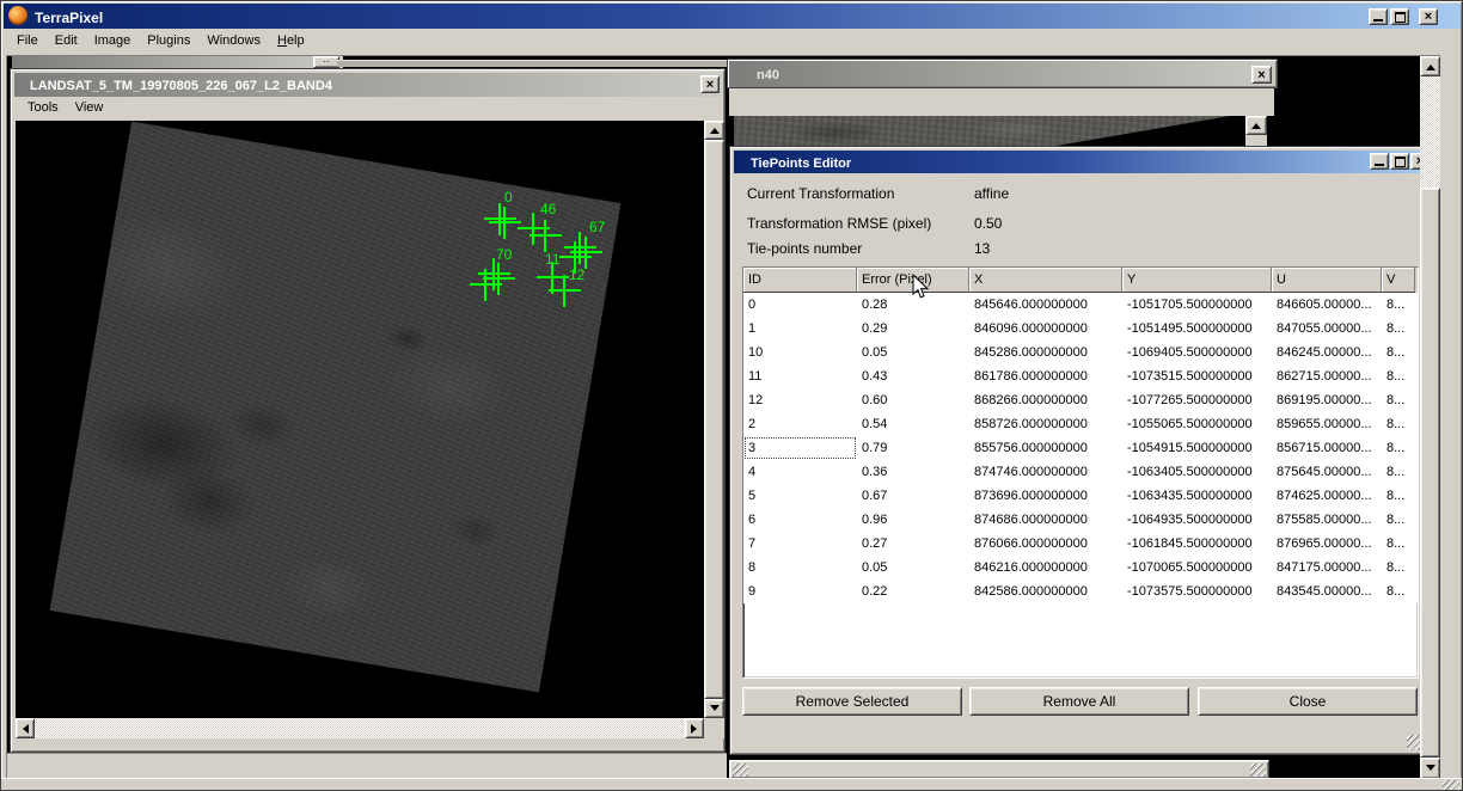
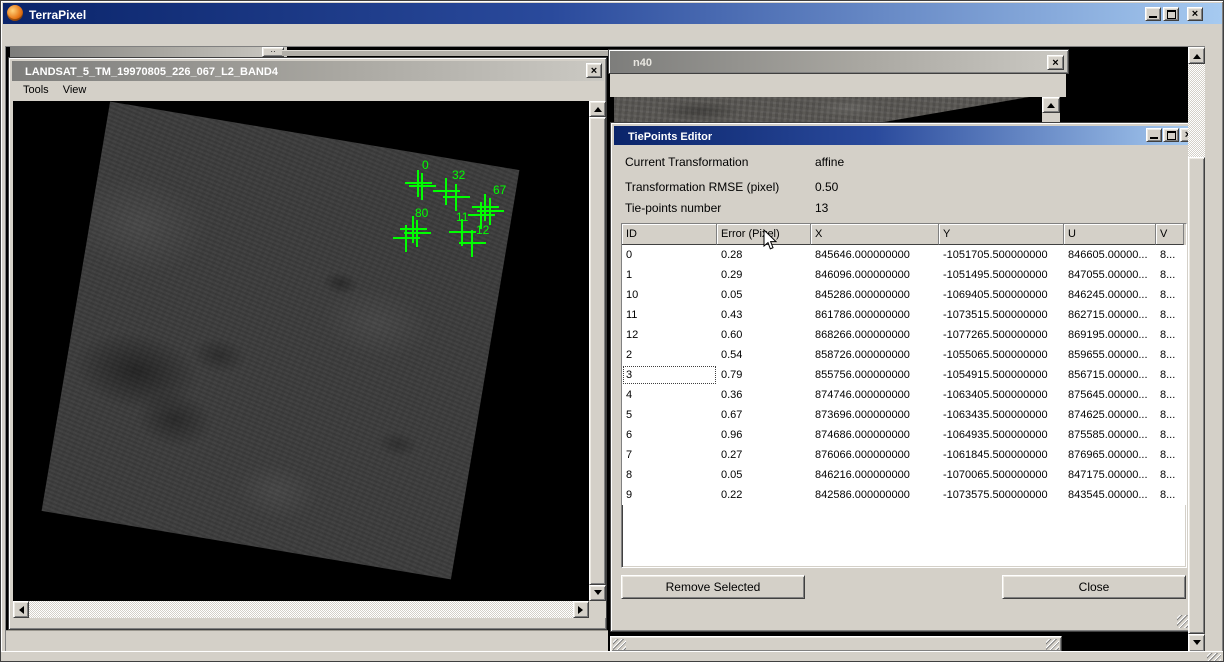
  TerraPixel
  ×
- File
- Edit
- Image
- Plugins
- Windows
- Help
  ··
  n40
  ×
  LANDSAT_5_TM_19970805_226_067_L2_BAND4
  ×
  Tools
  View
  0
- 46
+ 32
  67
- 70
+ 80
  11
  12
  TiePoints Editor
  Current Transformation
  affine
  Transformation RMSE (pixel)
  0.50
  Tie-points number
  13
  ID
  Error (Piel)
  X
  Y
  U
  V
  0
  0.28
  845646.000000000
  -1051705.500000000
  846605.00000...
  8...
  1
  0.29
  846096.000000000
  -1051495.500000000
  847055.00000...
  8...
  10
  0.05
  845286.000000000
  -1069405.500000000
  846245.00000...
  8...
  11
  0.43
  861786.000000000
  -1073515.500000000
  862715.00000...
  8...
  12
  0.60
  868266.000000000
  -1077265.500000000
  869195.00000...
  8...
  2
  0.54
  858726.000000000
  -1055065.500000000
  859655.00000...
  8...
  3
  0.79
  855756.000000000
  -1054915.500000000
  856715.00000...
  8...
  4
  0.36
  874746.000000000
  -1063405.500000000
  875645.00000...
  8...
  5
  0.67
  873696.000000000
  -1063435.500000000
  874625.00000...
  8...
  6
  0.96
  874686.000000000
  -1064935.500000000
  875585.00000...
  8...
  7
  0.27
  876066.000000000
  -1061845.500000000
  876965.00000...
  8...
  8
  0.05
  846216.000000000
  -1070065.500000000
  847175.00000...
  8...
  9
  0.22
  842586.000000000
  -1073575.500000000
  843545.00000...
  8...
  Remove Selected
- Remove All
  Close
